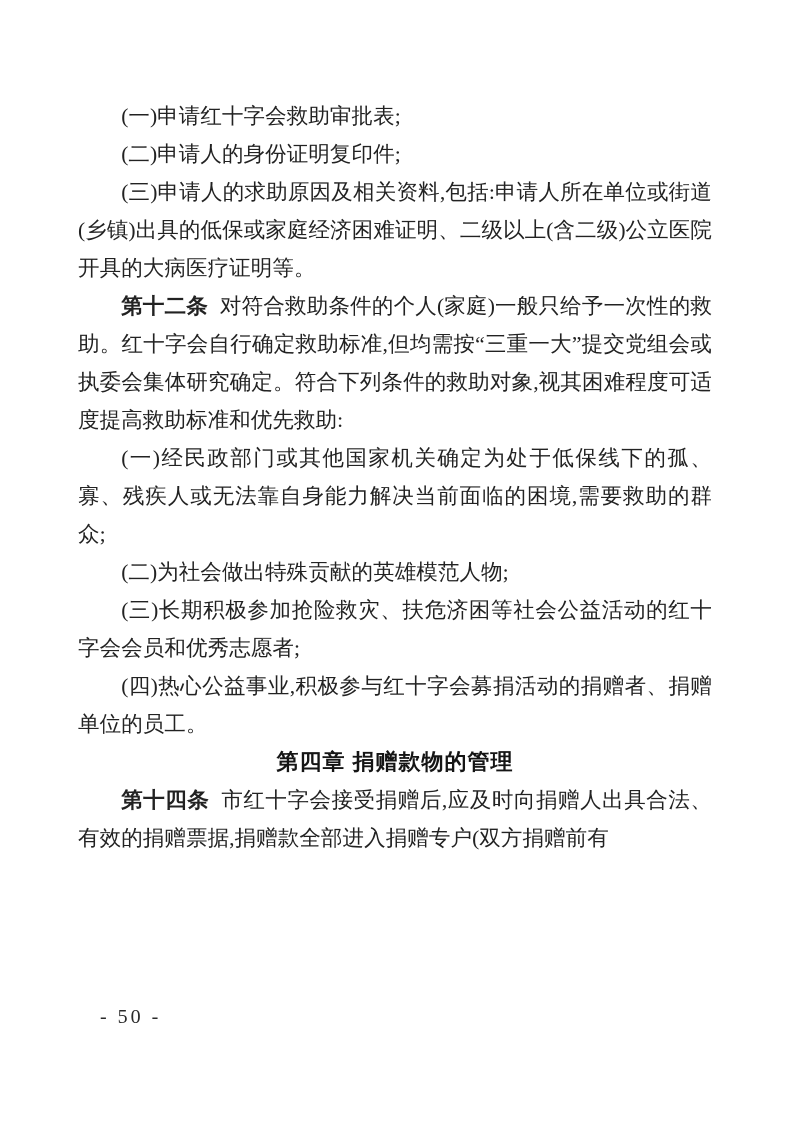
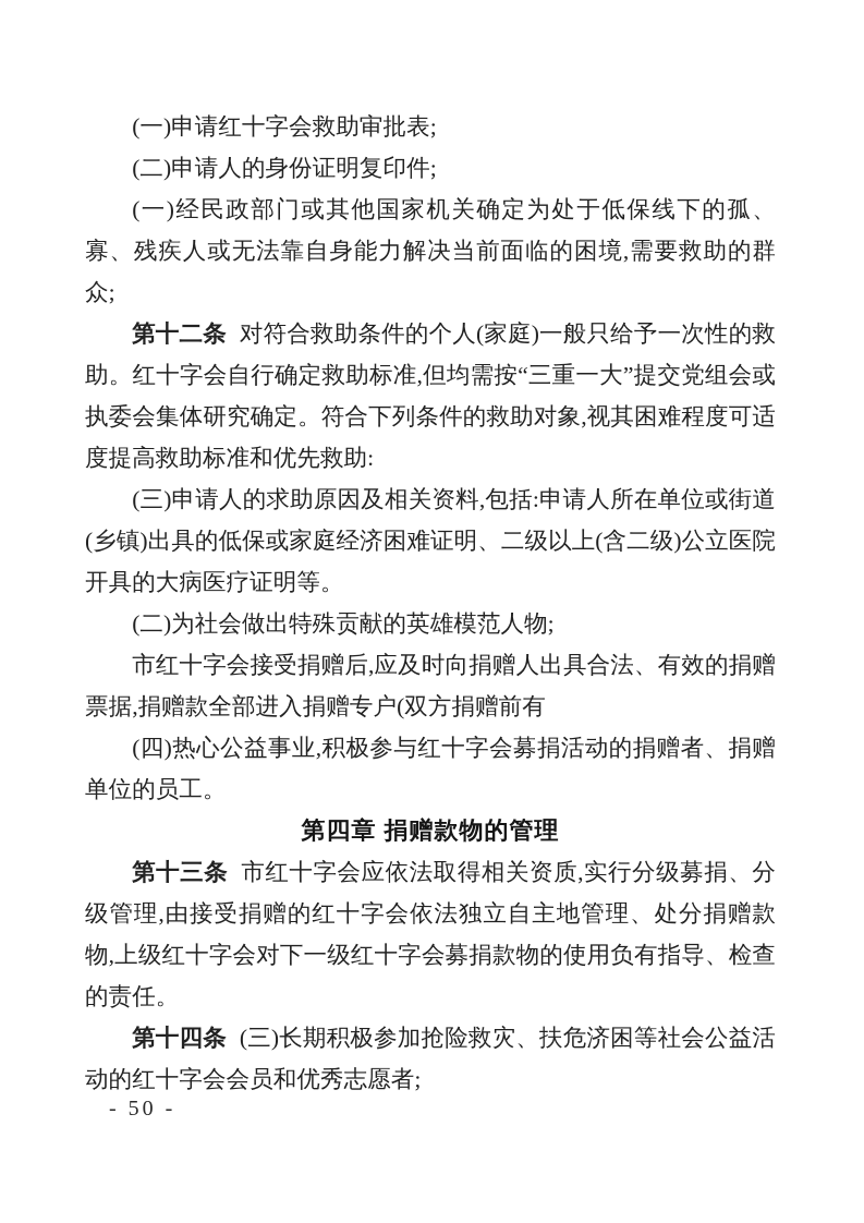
  (一)申请红十字会救助审批表;
  (二)申请人的身份证明复印件;
- (三)申请人的求助原因及相关资料,包括:申请人所在单位或街道(乡镇)出具的低保或家庭经济困难证明、二级以上(含二级)公立医院开具的大病医疗证明等。
+ (一)经民政部门或其他国家机关确定为处于低保线下的孤、寡、残疾人或无法靠自身能力解决当前面临的困境,需要救助的群众;
  第十二条 对符合救助条件的个人(家庭)一般只给予一次性的救助。红十字会自行确定救助标准,但均需按“三重一大”提交党组会或执委会集体研究确定。符合下列条件的救助对象,视其困难程度可适度提高救助标准和优先救助:
- (一)经民政部门或其他国家机关确定为处于低保线下的孤、寡、残疾人或无法靠自身能力解决当前面临的困境,需要救助的群众;
+ (三)申请人的求助原因及相关资料,包括:申请人所在单位或街道(乡镇)出具的低保或家庭经济困难证明、二级以上(含二级)公立医院开具的大病医疗证明等。
  (二)为社会做出特殊贡献的英雄模范人物;
- (三)长期积极参加抢险救灾、扶危济困等社会公益活动的红十字会会员和优秀志愿者;
+ 市红十字会接受捐赠后,应及时向捐赠人出具合法、有效的捐赠票据,捐赠款全部进入捐赠专户(双方捐赠前有
  (四)热心公益事业,积极参与红十字会募捐活动的捐赠者、捐赠单位的员工。
  第四章 捐赠款物的管理
+ 第十三条 市红十字会应依法取得相关资质,实行分级募捐、分级管理,由接受捐赠的红十字会依法独立自主地管理、处分捐赠款物,上级红十字会对下一级红十字会募捐款物的使用负有指导、检查的责任。
- 第十四条 市红十字会接受捐赠后,应及时向捐赠人出具合法、有效的捐赠票据,捐赠款全部进入捐赠专户(双方捐赠前有
+ 第十四条 (三)长期积极参加抢险救灾、扶危济困等社会公益活动的红十字会会员和优秀志愿者;
  - 50 -
